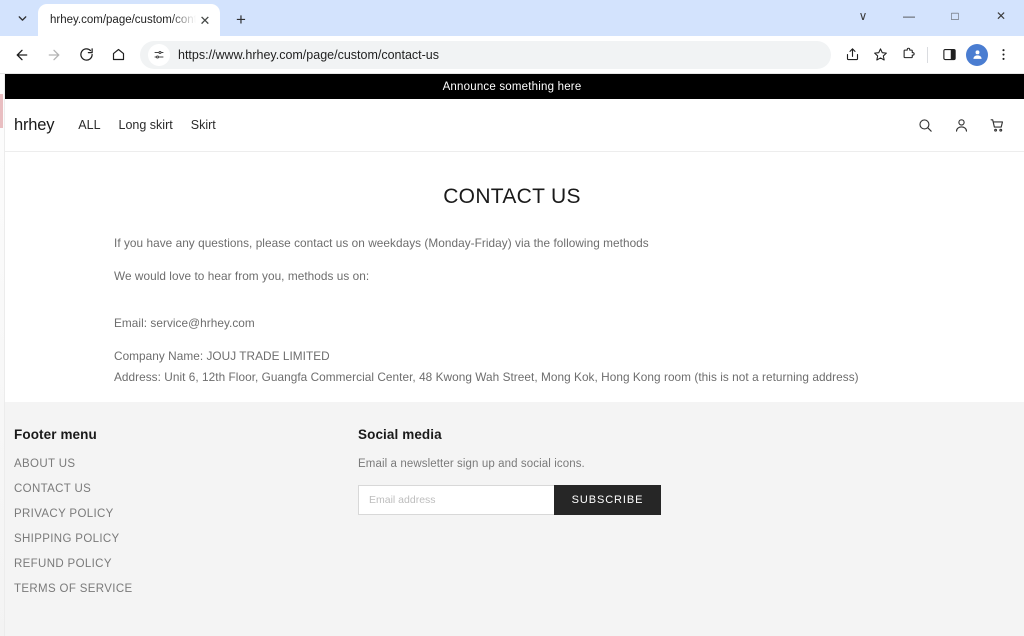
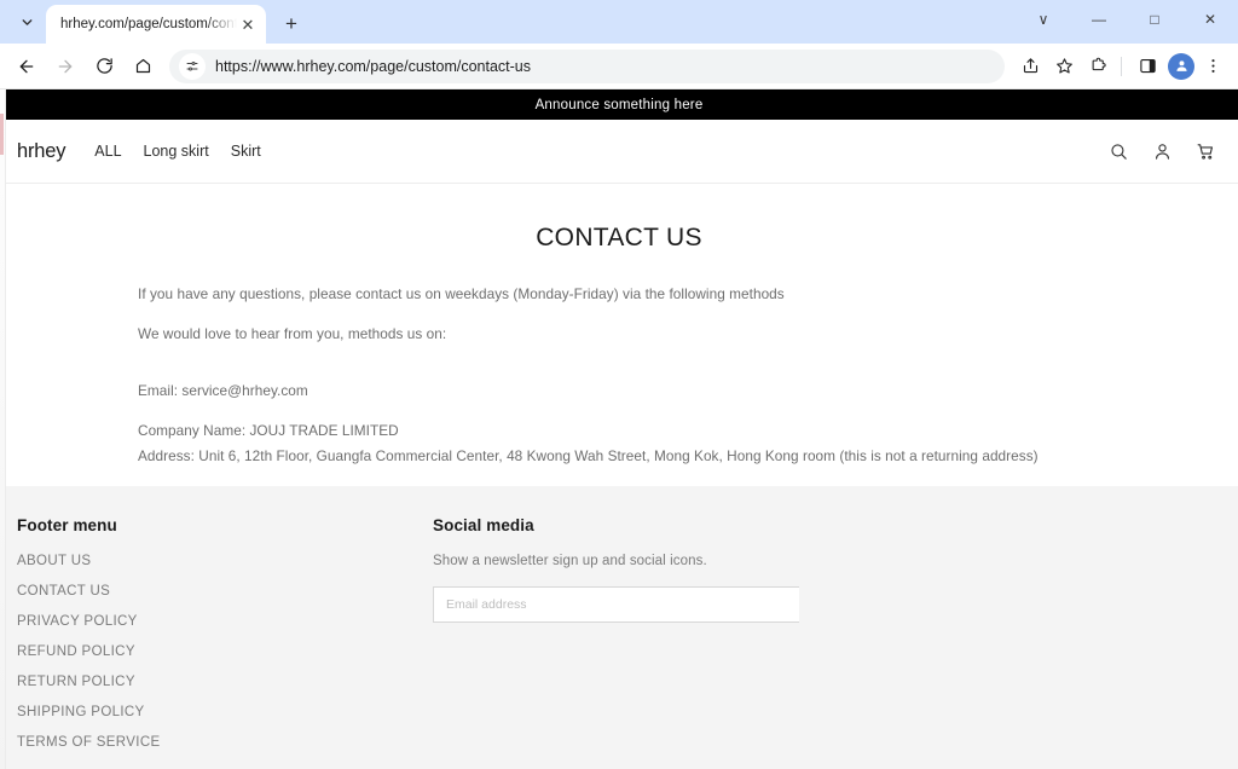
  hrhey.com/page/custom/cont
  ✕
  +
  ∨
  —
  □
  ✕
  https://www.hrhey.com/page/custom/contact-us
  Announce something here
  hrhey
  ALL
  Long skirt
  Skirt
  CONTACT US
  If you have any questions, please contact us on weekdays (Monday-Friday) via the following methods
  We would love to hear from you, methods us on:
  Email: service@hrhey.com
  Company Name: JOUJ TRADE LIMITED
  Address: Unit 6, 12th Floor, Guangfa Commercial Center, 48 Kwong Wah Street, Mong Kok, Hong Kong room (this is not a returning address)
  Footer menu
  ABOUT US
  CONTACT US
  PRIVACY POLICY
- SHIPPING POLICY
+ REFUND POLICY
+ RETURN POLICY
- REFUND POLICY
+ SHIPPING POLICY
  TERMS OF SERVICE
  Social media
- Email a newsletter sign up and social icons.
+ Show a newsletter sign up and social icons.
  Email address
- SUBSCRIBE
